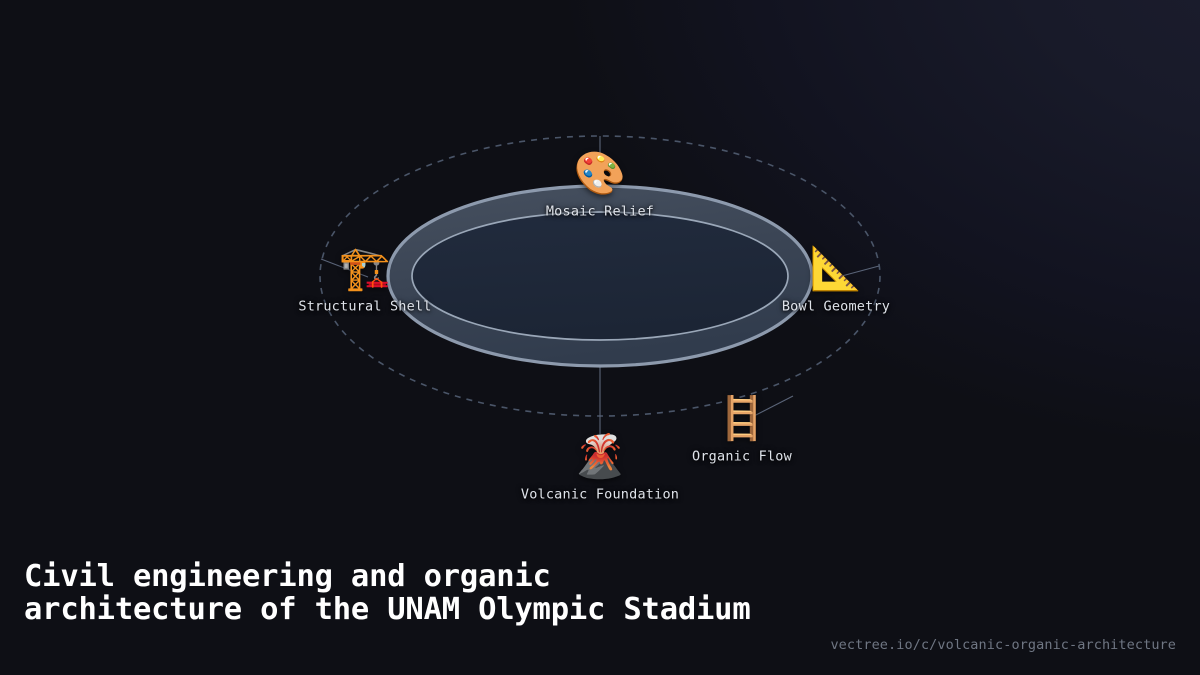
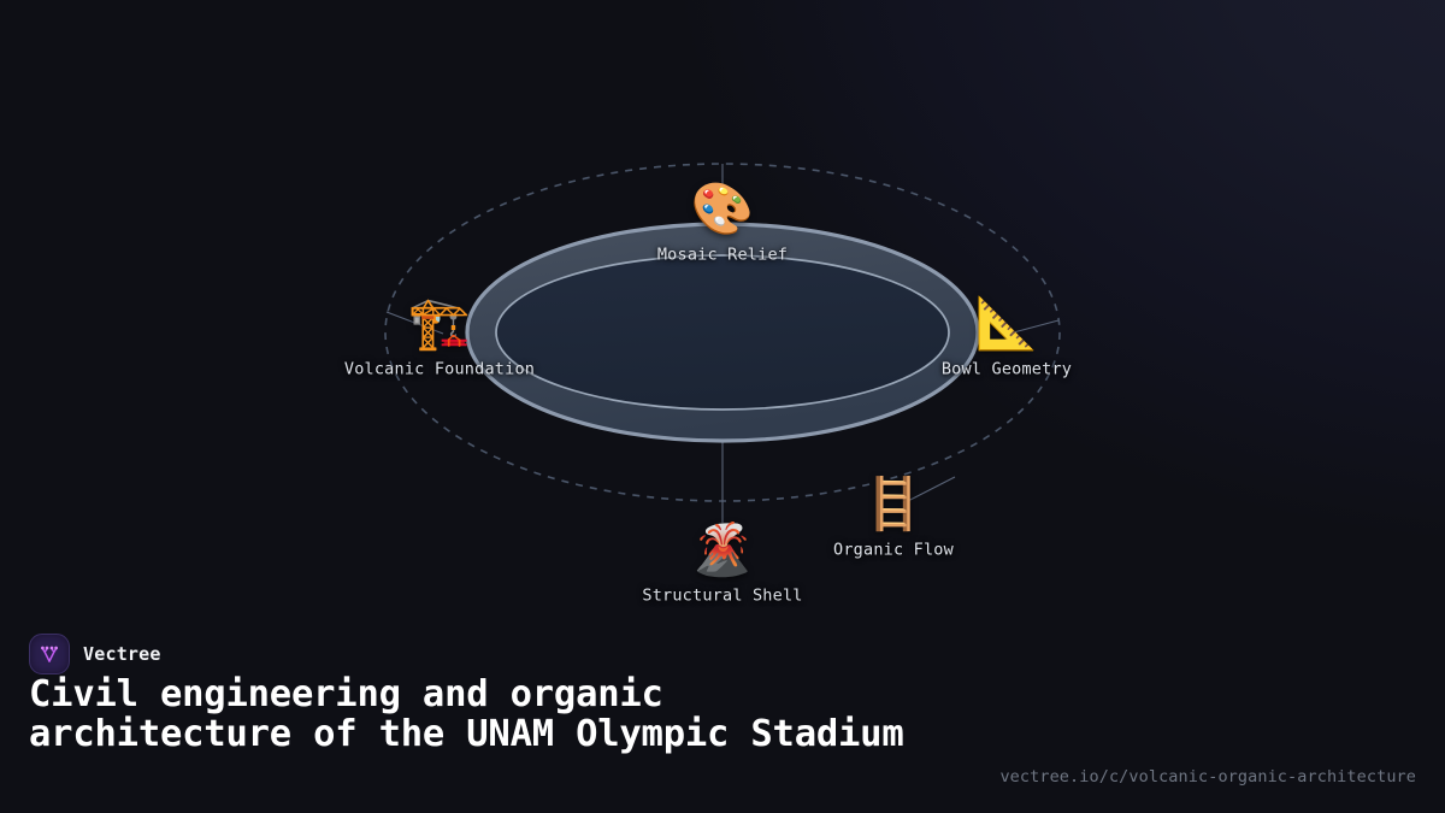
  🎨
  Mosaic Relief
  🏗️
- Structural Shell
+ Volcanic Foundation
  📐
  Bowl Geometry
  🪜
  Organic Flow
  🌋
- Volcanic Foundation
+ Structural Shell
+ Vectree
  Civil engineering and organic architecture of the UNAM Olympic Stadium
  vectree.io/c/volcanic-organic-architecture
